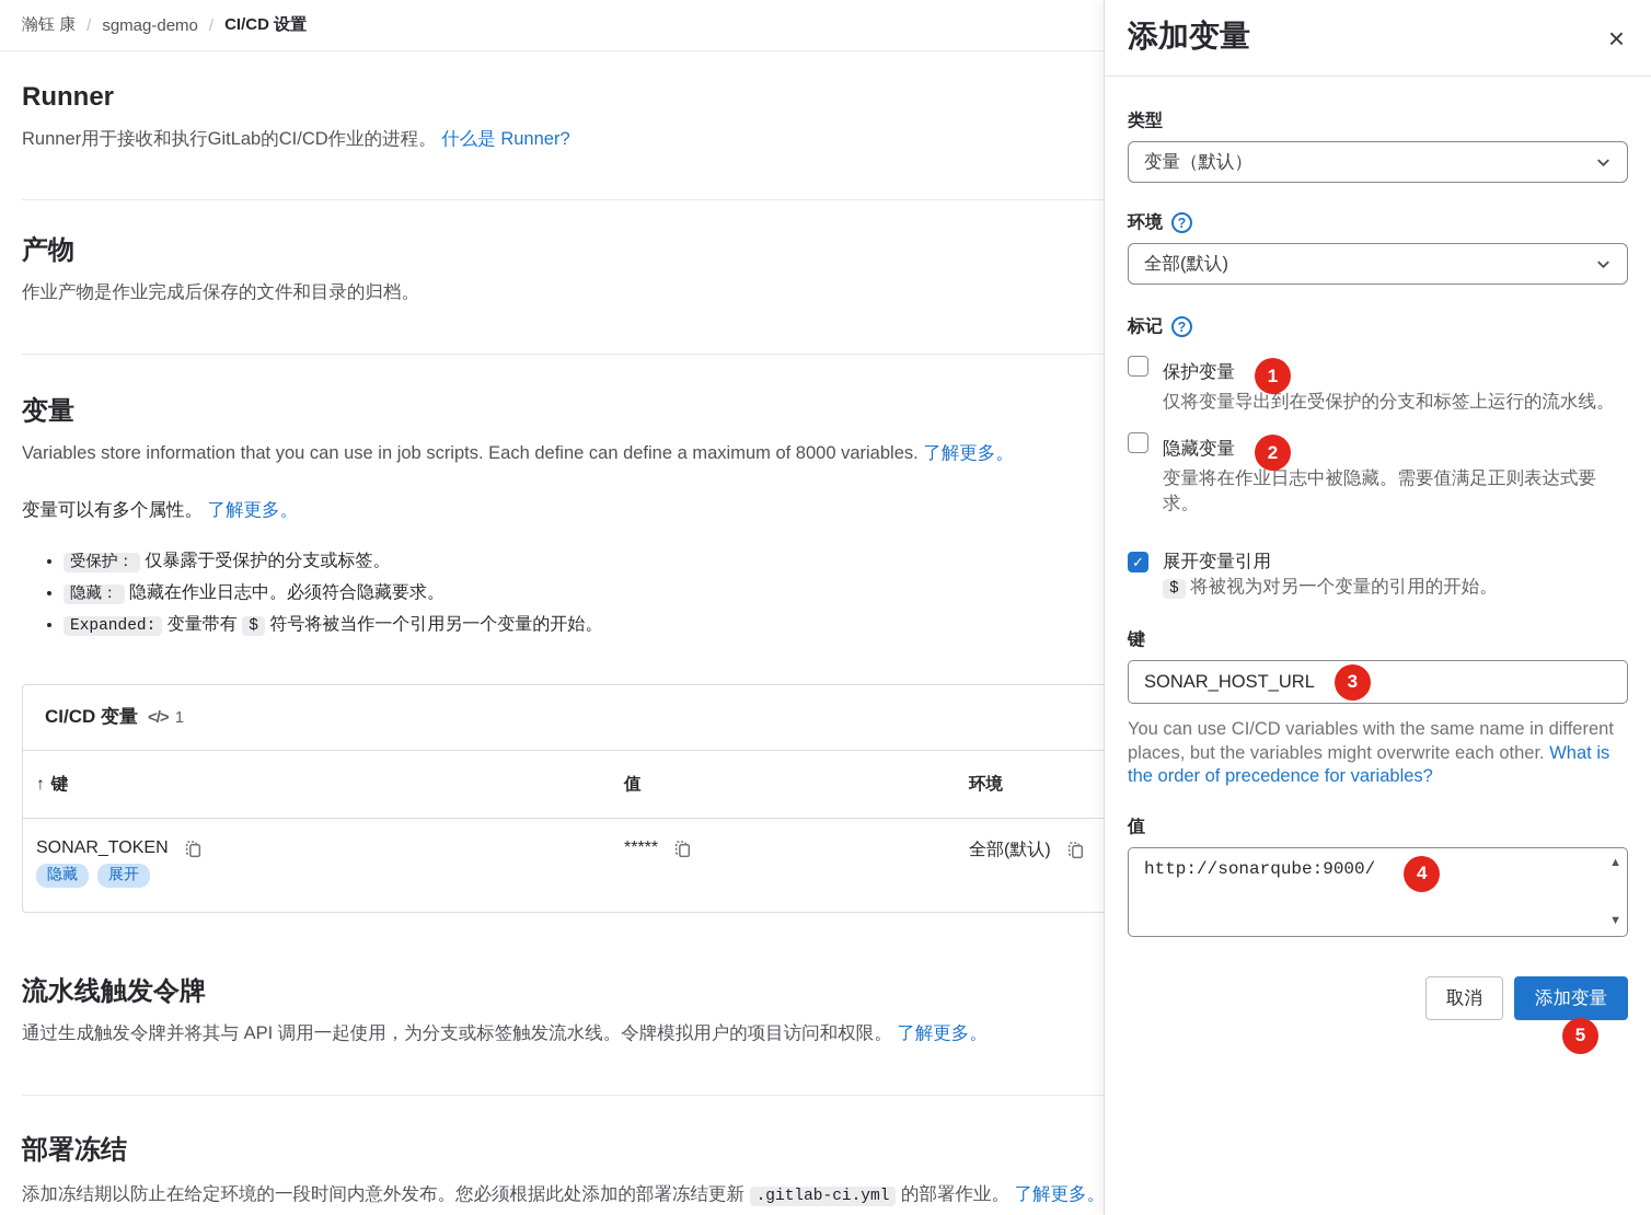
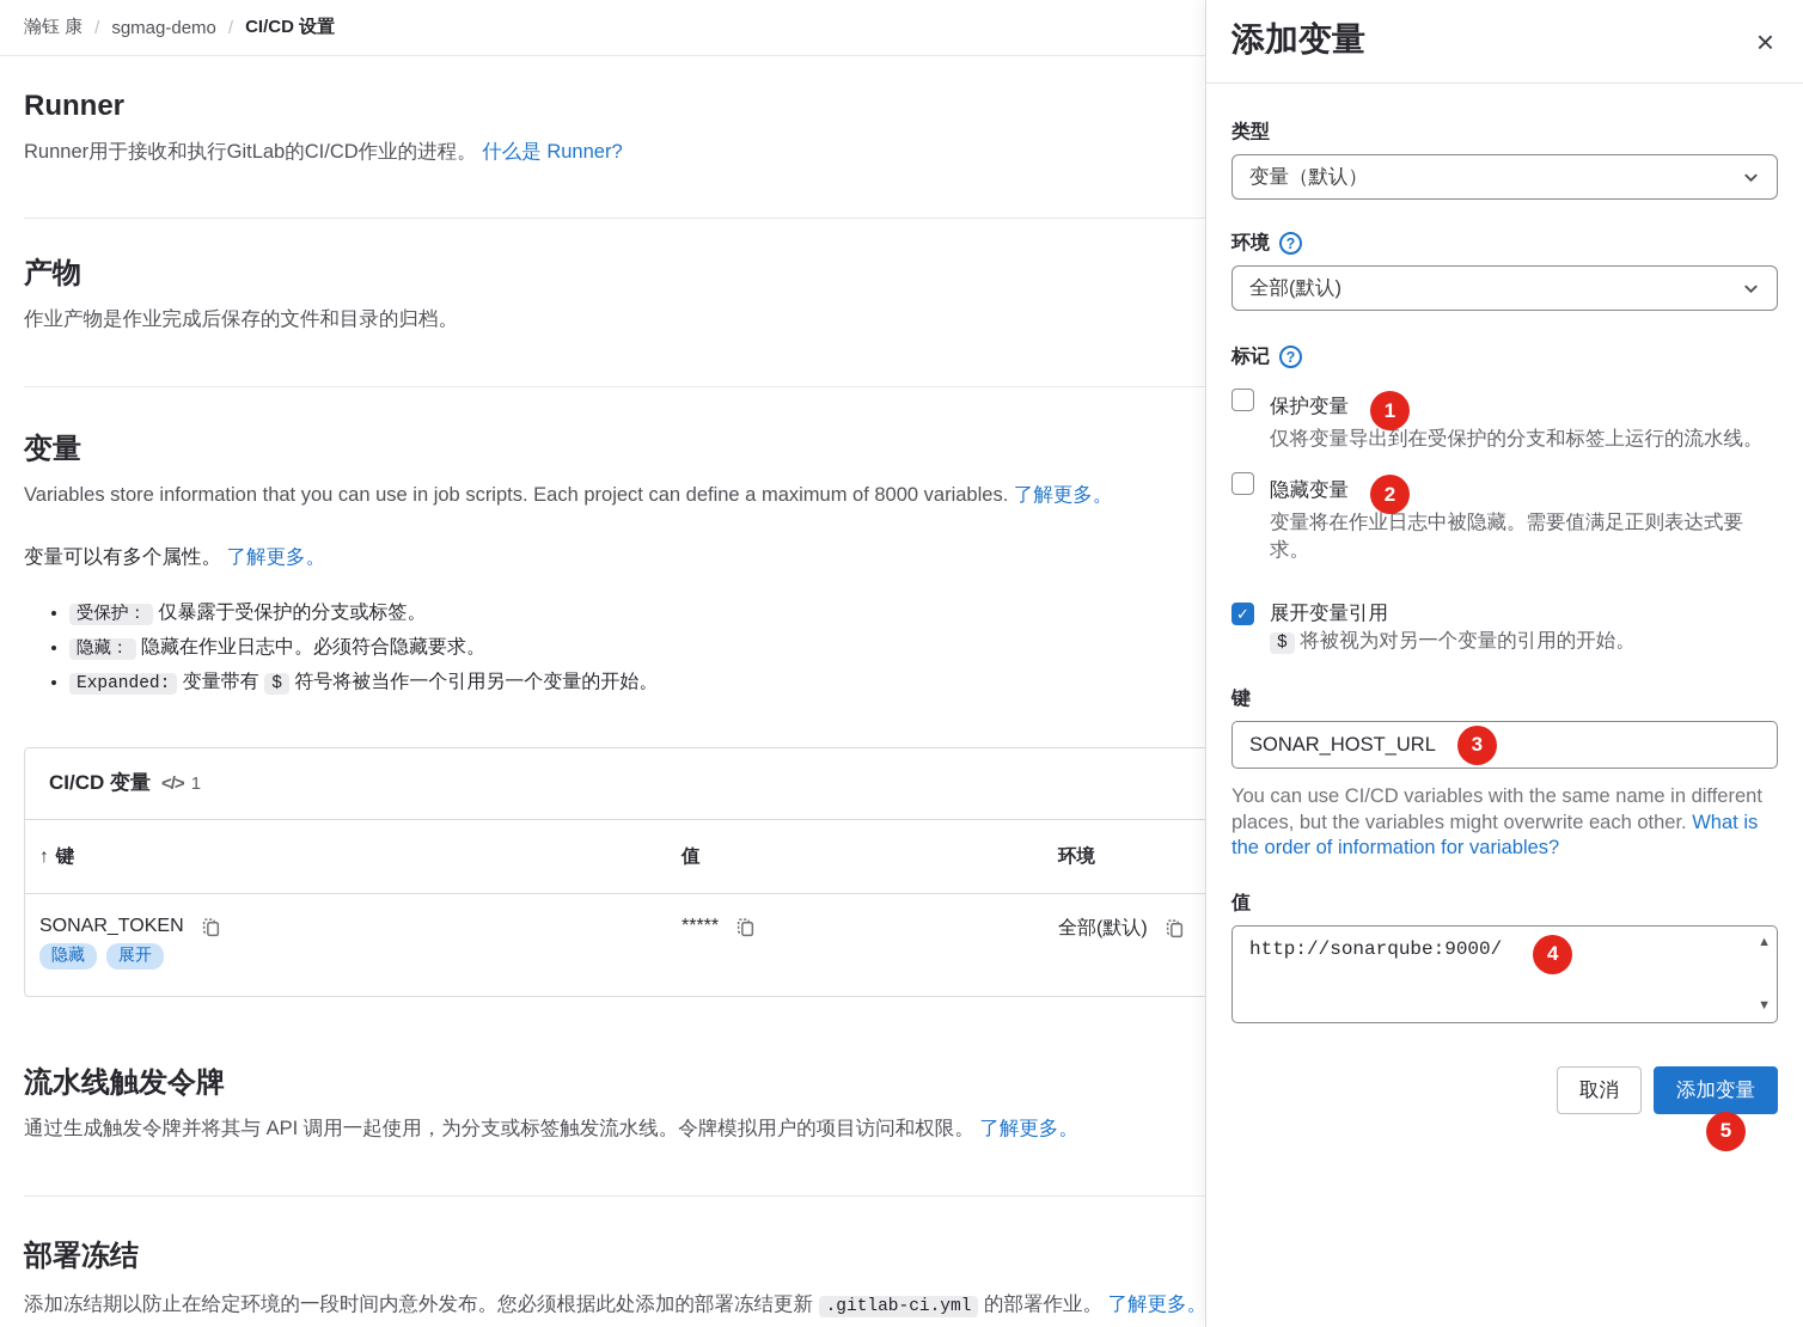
  瀚钰 康
  /
  sgmag-demo
  /
  CI/CD 设置
  Runner
  Runner用于接收和执行GitLab的CI/CD作业的进程。 什么是 Runner?
  产物
  作业产物是作业完成后保存的文件和目录的归档。
  变量
- Variables store information that you can use in job scripts. Each define can define a maximum of 8000 variables. 了解更多。
+ Variables store information that you can use in job scripts. Each project can define a maximum of 8000 variables. 了解更多。
  变量可以有多个属性。 了解更多。
  受保护： 仅暴露于受保护的分支或标签。
  隐藏： 隐藏在作业日志中。必须符合隐藏要求。
  Expanded: 变量带有 $ 符号将被当作一个引用另一个变量的开始。
  CI/CD 变量
  </>
  1
  ↑ 键
  值
  环境
  SONAR_TOKEN
  隐藏
  展开
  *****
  全部(默认)
  流水线触发令牌
  通过生成触发令牌并将其与 API 调用一起使用，为分支或标签触发流水线。令牌模拟用户的项目访问和权限。 了解更多。
  部署冻结
  添加冻结期以防止在给定环境的一段时间内意外发布。您必须根据此处添加的部署冻结更新 .gitlab-ci.yml 的部署作业。 了解更多。
  添加变量
  ×
  类型
  变量（默认）
  环境
  ?
  全部(默认)
  标记
  ?
  保护变量
  1
  仅将变量导出到在受保护的分支和标签上运行的流水线。
  隐藏变量
  2
  变量将在作业日志中被隐藏。需要值满足正则表达式要求。
  ✓
  展开变量引用
  $ 将被视为对另一个变量的引用的开始。
  键
  SONAR_HOST_URL
  3
- You can use CI/CD variables with the same name in different places, but the variables might overwrite each other. What is the order of precedence for variables?
+ You can use CI/CD variables with the same name in different places, but the variables might overwrite each other. What is the order of information for variables?
  值
  http://sonarqube:9000/
  4
  ▲
  ▼
  取消
  添加变量
  5
